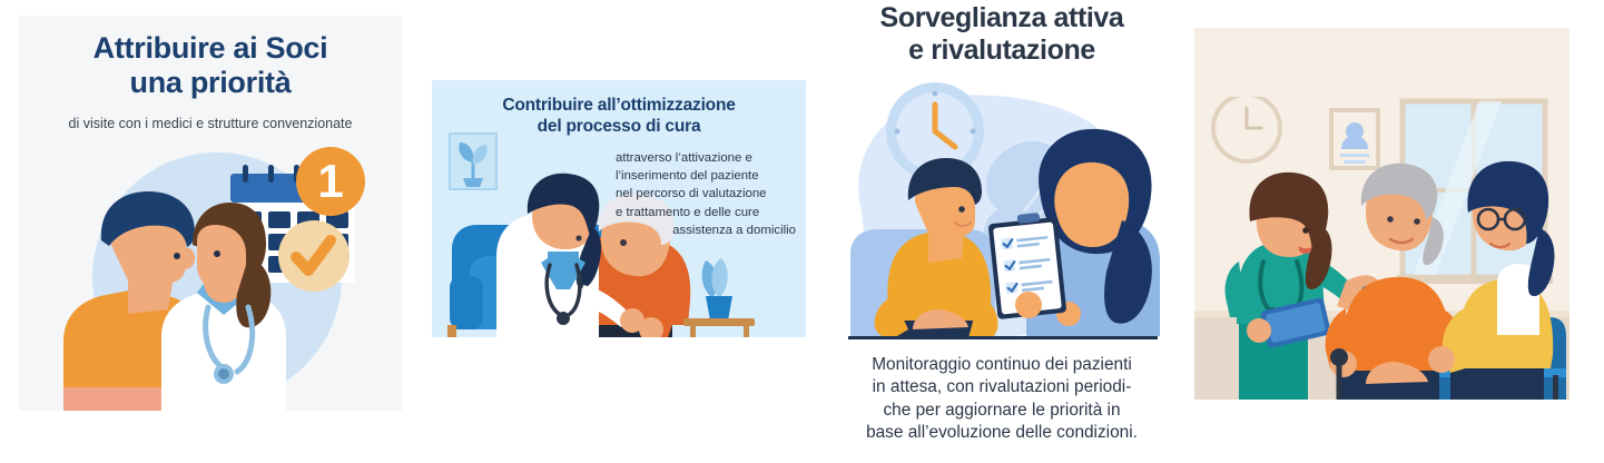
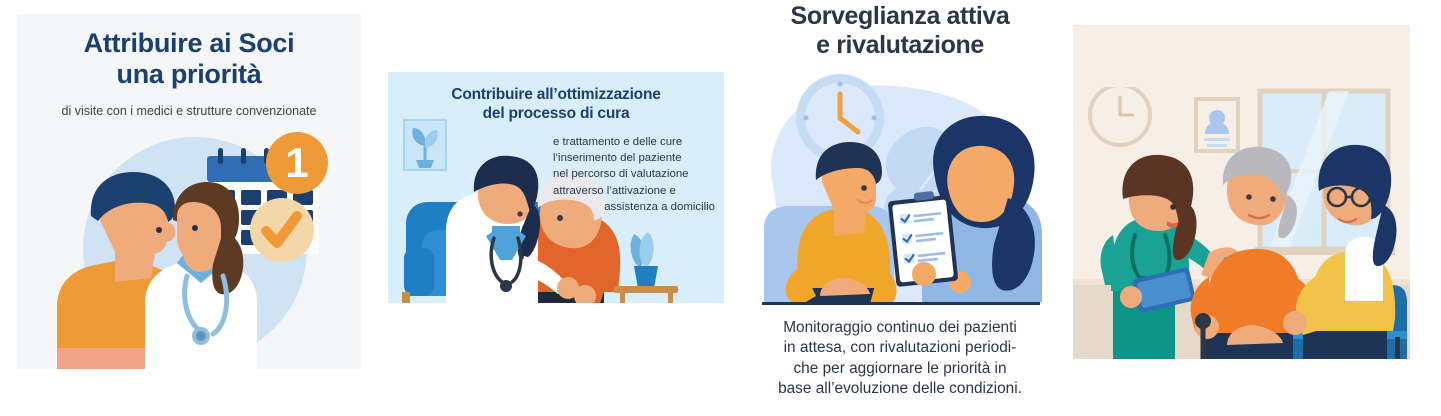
  Attribuire ai Soci
  una priorità
  di visite con i medici e strutture convenzionate
  1
  Contribuire all’ottimizzazione
  del processo di cura
- attraverso l’attivazione e
+ e trattamento e delle cure
  l’inserimento del paziente
  nel percorso di valutazione
- e trattamento e delle cure
+ attraverso l’attivazione e
  assistenza a domicilio
  Sorveglianza attiva
  e rivalutazione
  Monitoraggio continuo dei pazienti
  in attesa, con rivalutazioni periodi-
  che per aggiornare le priorità in
  base all’evoluzione delle condizioni.
